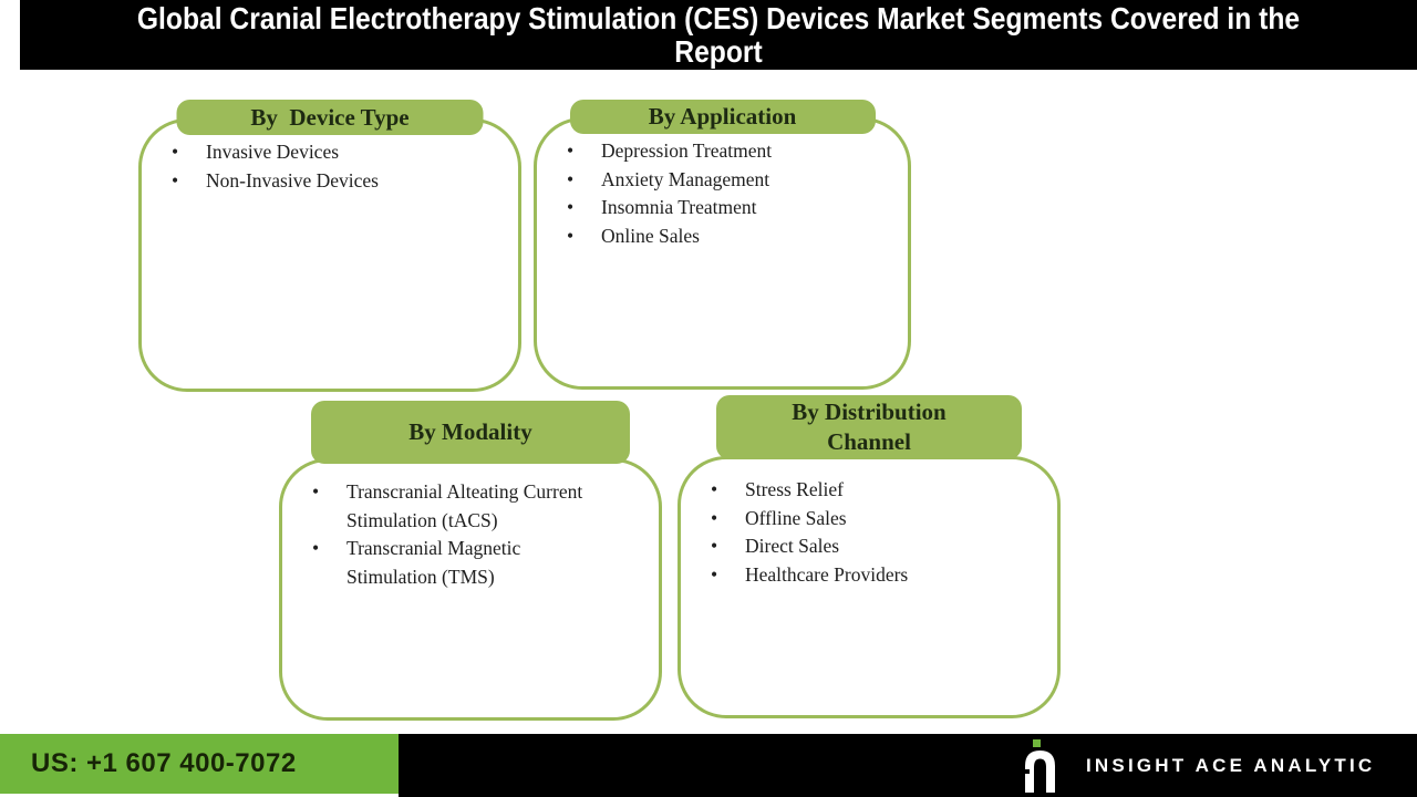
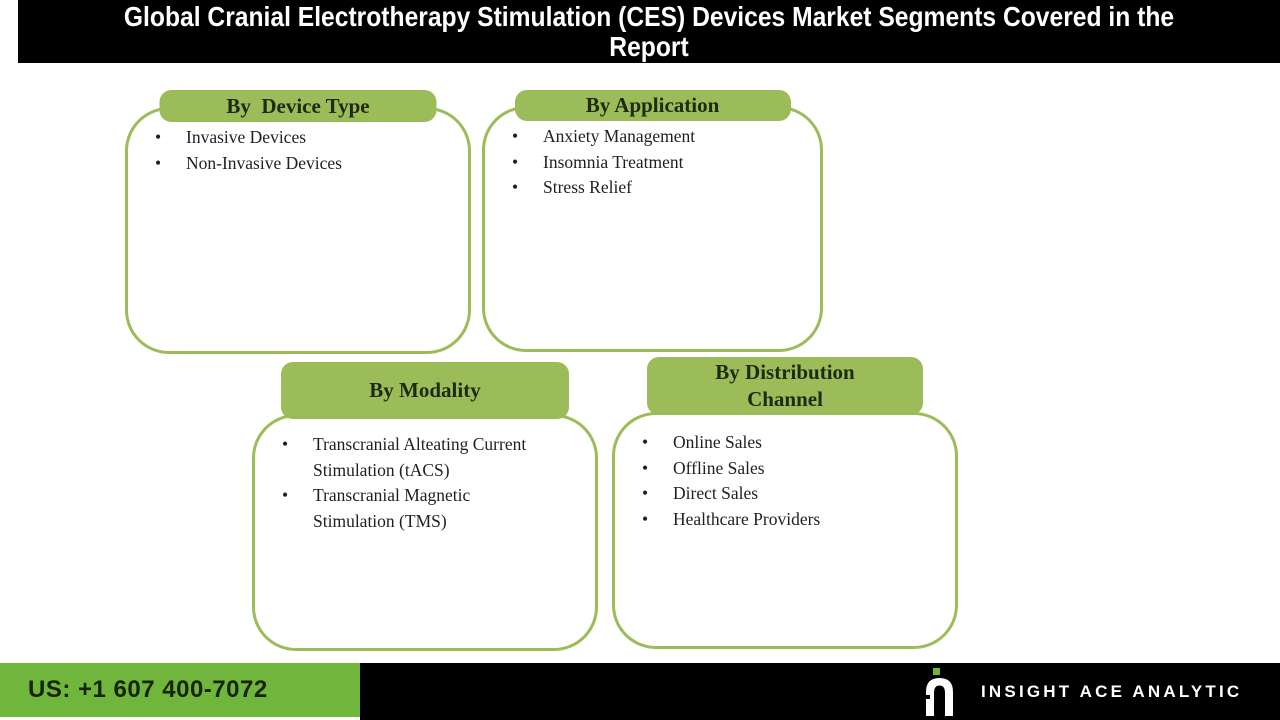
  Global Cranial Electrotherapy Stimulation (CES) Devices Market Segments Covered in the
  Report
  Invasive Devices
  Non-Invasive Devices
  By Device Type
- Depression Treatment
  Anxiety Management
  Insomnia Treatment
- Online Sales
+ Stress Relief
  By Application
  Transcranial Alteating Current Stimulation (tACS)
  Transcranial Magnetic Stimulation (TMS)
  By Modality
- Stress Relief
+ Online Sales
  Offline Sales
  Direct Sales
  Healthcare Providers
  By Distribution Channel
  US: +1 607 400-7072
  INSIGHT ACE ANALYTIC
